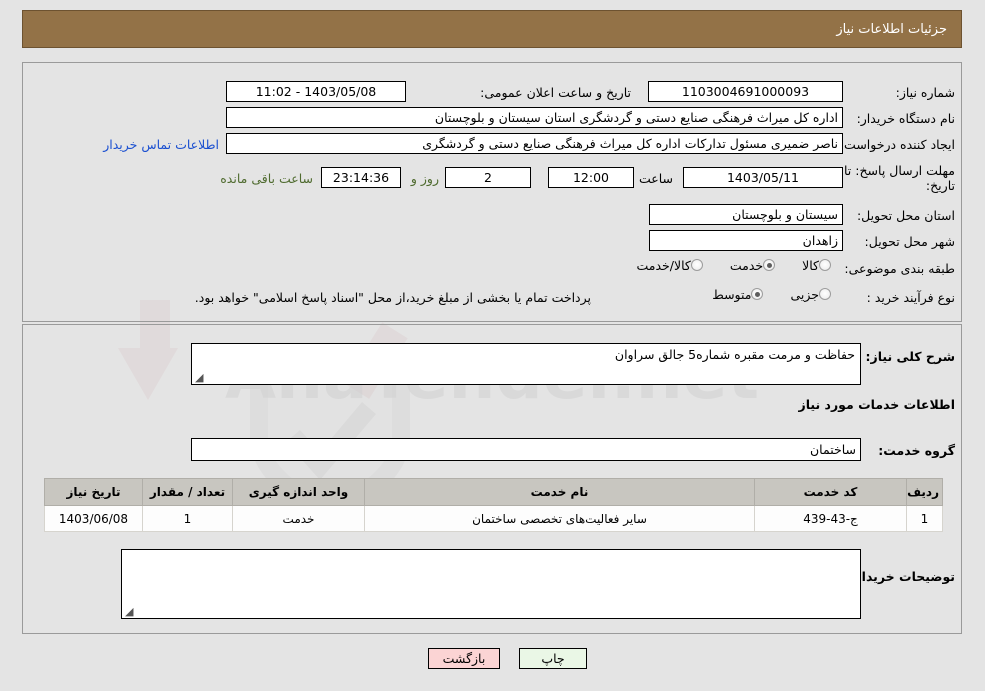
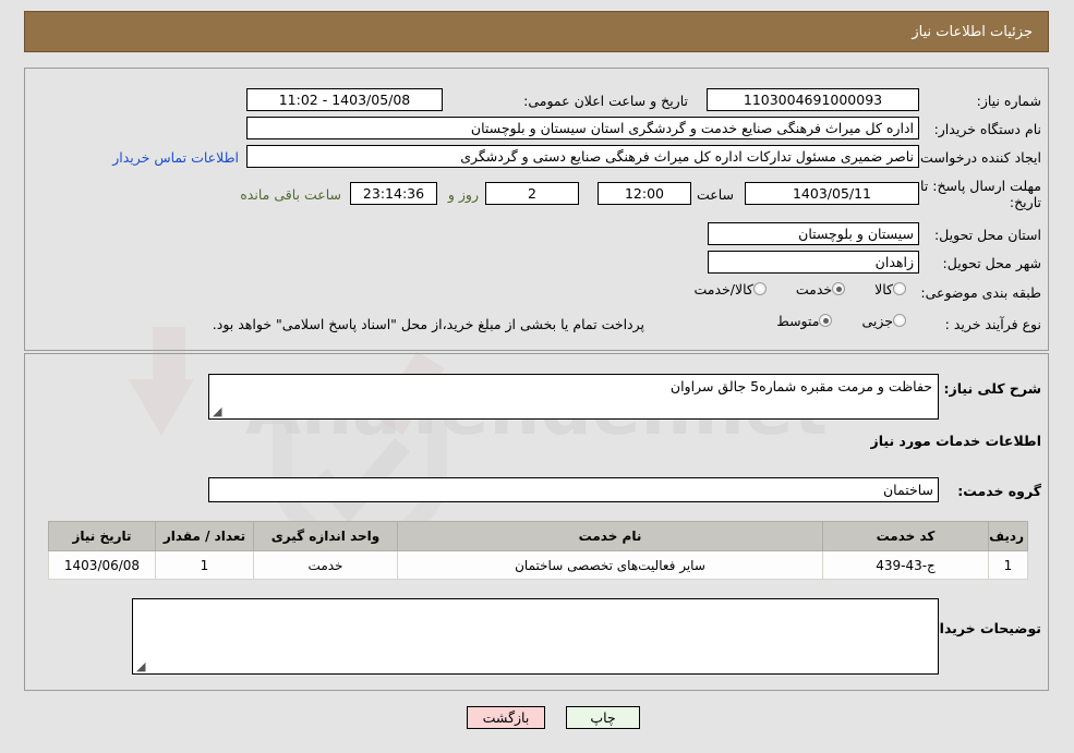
  جزئیات اطلاعات نیاز
  شماره نیاز:
  1103004691000093
  تاریخ و ساعت اعلان عمومی:
  1403/05/08 - 11:02
  نام دستگاه خریدار:
- اداره کل میراث فرهنگی صنایع دستی و گردشگری استان سیستان و بلوچستان
+ اداره کل میراث فرهنگی صنایع خدمت و گردشگری استان سیستان و بلوچستان
  ایجاد کننده درخواست
  ناصر ضمیری مسئول تدارکات اداره کل میراث فرهنگی صنایع دستی و گردشگری
  اطلاعات تماس خریدار
  مهلت ارسال پاسخ: تا
  تاریخ:
  1403/05/11
  ساعت
  12:00
  2
  روز و
  23:14:36
  ساعت باقی مانده
  استان محل تحویل:
  سیستان و بلوچستان
  شهر محل تحویل:
  زاهدان
  طبقه بندی موضوعی:
  کالاخدمتکالا/خدمت
  نوع فرآیند خرید :
  جزییمتوسط
  پرداخت تمام یا بخشی از مبلغ خرید،از محل "اسناد پاسخ اسلامی" خواهد بود.
  شرح کلی نیاز:
  حفاظت و مرمت مقبره شماره5 جالق سراوان
  اطلاعات خدمات مورد نیاز
  گروه خدمت:
  ساختمان
  توضیحات خریدا
  ردیف	کد خدمت	نام خدمت	واحد اندازه گیری	تعداد / مقدار	تاریخ نیاز
  1	ج-43-439	سایر فعالیتهای تخصصی ساختمان	خدمت	1	1403/06/08
  چاپ
  بازگشت
